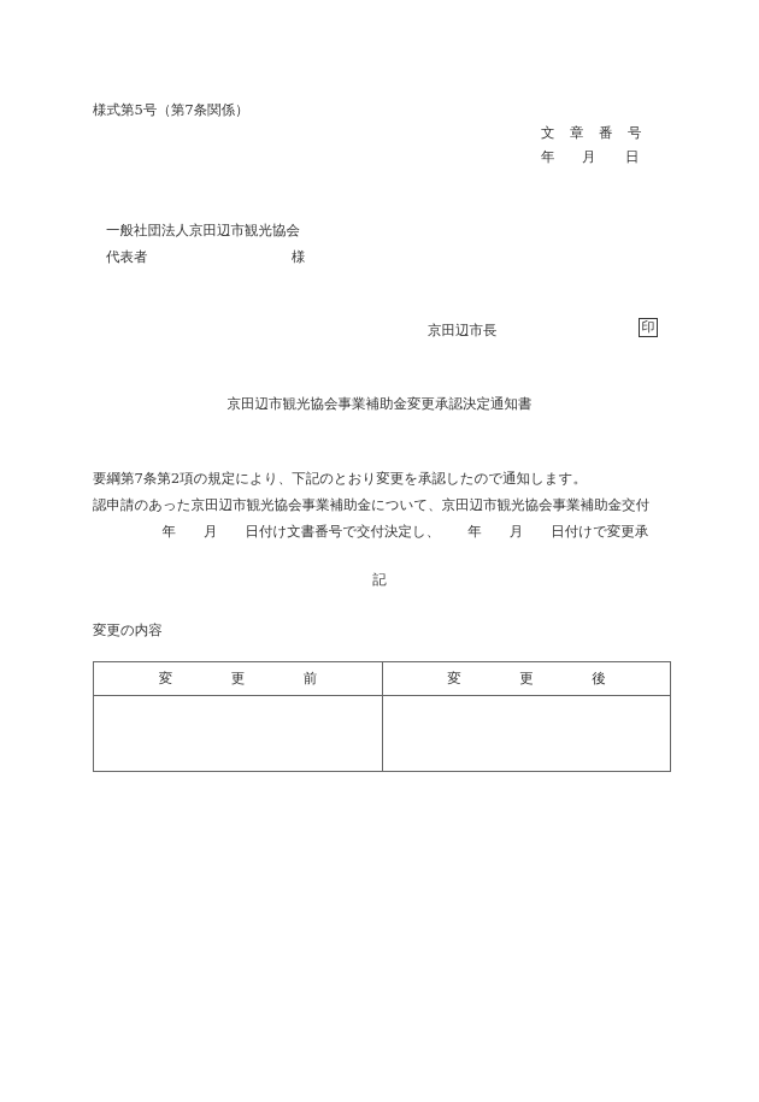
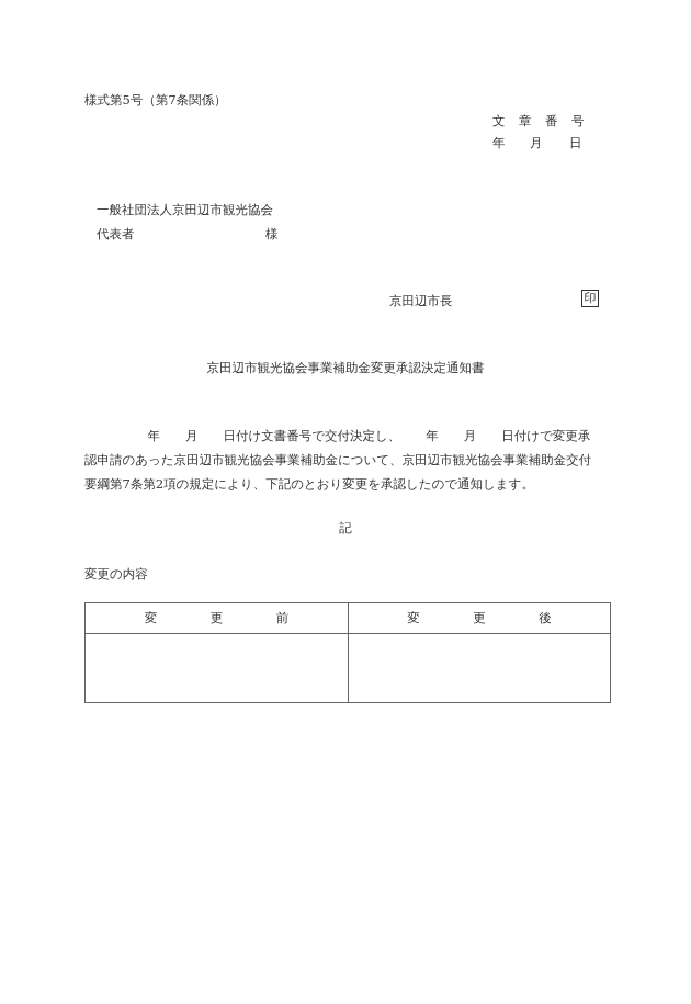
  様式第5号（第7条関係）
  文 章 番 号
  年 月 日
  一般社団法人京田辺市観光協会
  代表者
  様
  京田辺市長
  印
  京田辺市観光協会事業補助金変更承認決定通知書
- 要綱第7条第2項の規定により、下記のとおり変更を承認したので通知します。
+ 年 月 日付け文書番号で交付決定し、 年 月 日付けで変更承
  認申請のあった京田辺市観光協会事業補助金について、京田辺市観光協会事業補助金交付
- 年 月 日付け文書番号で交付決定し、 年 月 日付けで変更承
+ 要綱第7条第2項の規定により、下記のとおり変更を承認したので通知します。
  記
  変更の内容
  変 更 前	変 更 後
